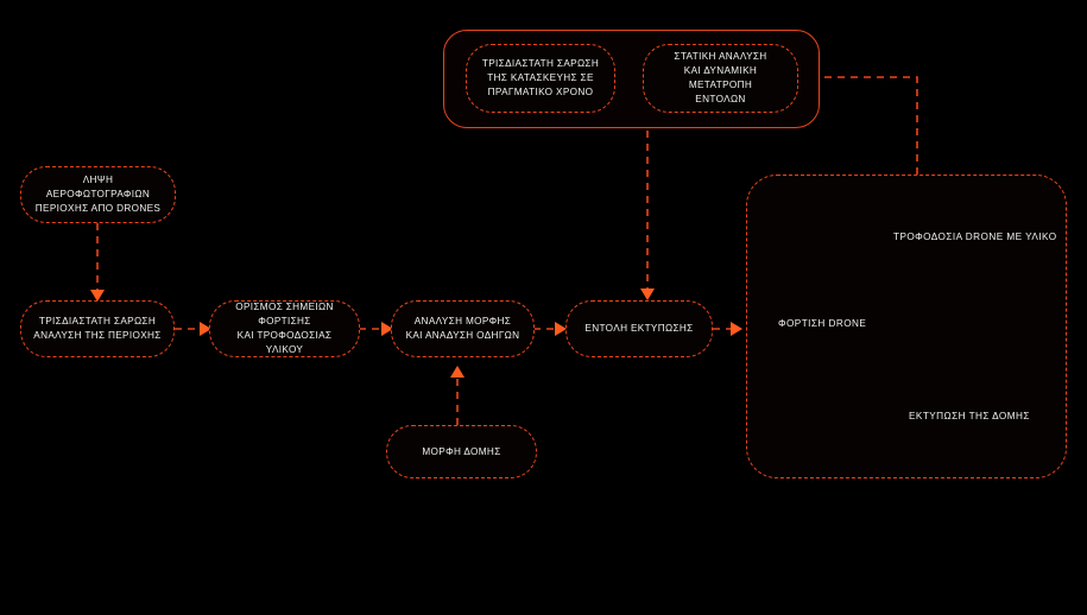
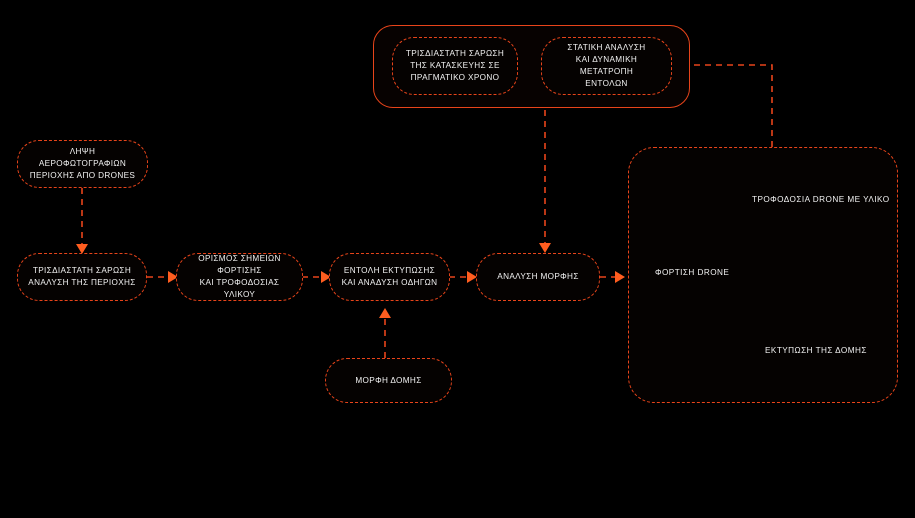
  ΤΡΙΣΔΙΑΣΤΑΤΗ ΣΑΡΩΣΗ
  ΤΗΣ ΚΑΤΑΣΚΕΥΗΣ ΣΕ
  ΠΡΑΓΜΑΤΙΚΟ ΧΡΟΝΟ
  ΣΤΑΤΙΚΗ ΑΝΑΛΥΣΗ
  ΚΑΙ ΔΥΝΑΜΙΚΗ ΜΕΤΑΤΡΟΠΗ
  ΕΝΤΟΛΩΝ
  ΛΗΨΗ ΑΕΡΟΦΩΤΟΓΡΑΦΙΩΝ
  ΠΕΡΙΟΧΗΣ ΑΠΟ DRONES
  ΤΡΙΣΔΙΑΣΤΑΤΗ ΣΑΡΩΣΗ
  ΑΝΑΛΥΣΗ ΤΗΣ ΠΕΡΙΟΧΗΣ
  ΟΡΙΣΜΟΣ ΣΗΜΕΙΩΝ ΦΟΡΤΙΣΗΣ
  ΚΑΙ ΤΡΟΦΟΔΟΣΙΑΣ ΥΛΙΚΟΥ
- ΑΝΑΛΥΣΗ ΜΟΡΦΗΣ
+ ΕΝΤΟΛΗ ΕΚΤΥΠΩΣΗΣ
  ΚΑΙ ΑΝΑΔΥΣΗ ΟΔΗΓΩΝ
- ΕΝΤΟΛΗ ΕΚΤΥΠΩΣΗΣ
+ ΑΝΑΛΥΣΗ ΜΟΡΦΗΣ
  ΜΟΡΦΗ ΔΟΜΗΣ
  ΤΡΟΦΟΔΟΣΙΑ DRONE ΜΕ ΥΛΙΚΟ
  ΦΟΡΤΙΣΗ DRONE
  ΕΚΤΥΠΩΣΗ ΤΗΣ ΔΟΜΗΣ
